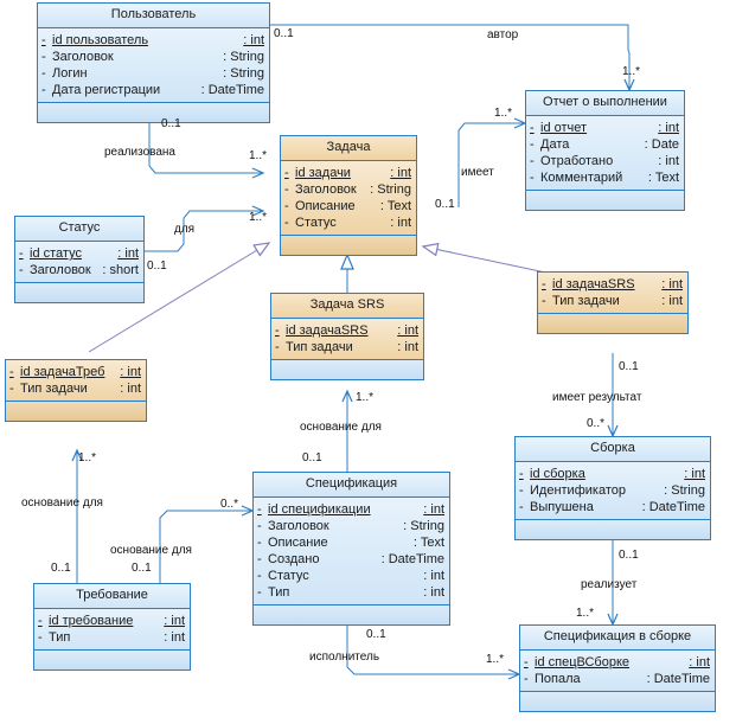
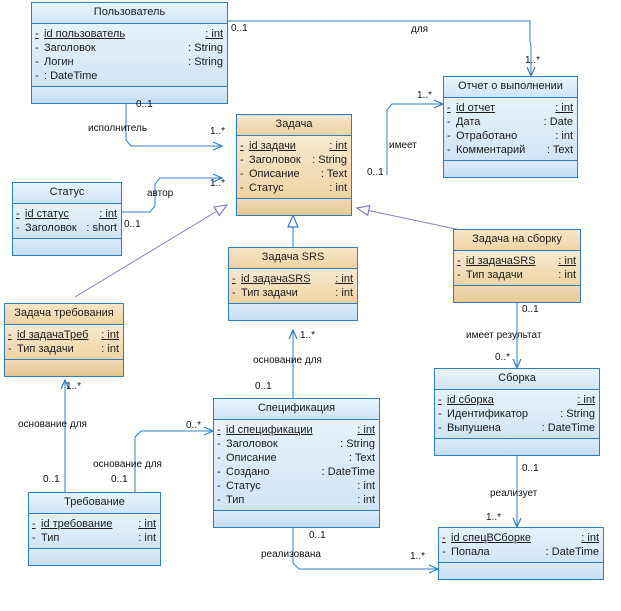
  Пользователь
  -
  id пользователь
  : int
  -
  Заголовок
  : String
  -
  Логин
  : String
  -
- Дата регистрации
  : DateTime
  Отчет о выполнении
  -
  id отчет
  : int
  -
  Дата
  : Date
  -
  Отработано
  : int
  -
  Комментарий
  : Text
  Задача
  -
  id задачи
  : int
  -
  Заголовок
  : String
  -
  Описание
  : Text
  -
  Статус
  : int
  Статус
  -
  id статус
  : int
  -
  Заголовок
  : short
+ Задача на сборку
  -
  id задачаSRS
  : int
  -
  Тип задачи
  : int
  Задача SRS
  -
  id задачаSRS
  : int
  -
  Тип задачи
  : int
+ Задача требования
  -
  id задачаТреб
  : int
  -
  Тип задачи
  : int
  Сборка
  -
  id сборка
  : int
  -
  Идентификатор
  : String
  -
  Выпушена
  : DateTime
  Спецификация
  -
  id спецификации
  : int
  -
  Заголовок
  : String
  -
  Описание
  : Text
  -
  Создано
  : DateTime
  -
  Статус
  : int
  -
  Тип
  : int
  Требование
  -
  id требование
  : int
  -
  Тип
  : int
- Спецификация в сборке
  -
  id спецВСборке
  : int
  -
  Попала
  : DateTime
- автор
+ для
- реализована
+ исполнитель
  имеет
- для
+ автор
  имеет результат
  основание для
  основание для
  основание для
  реализует
- исполнитель
+ реализована
  0..1
  1..*
  0..1
  1..*
  0..1
  1..*
  0..1
  1..*
  0..1
  0..*
  1..*
  0..1
  1..*
  0..1
  0..1
  0..*
  0..1
  1..*
  0..1
  1..*
